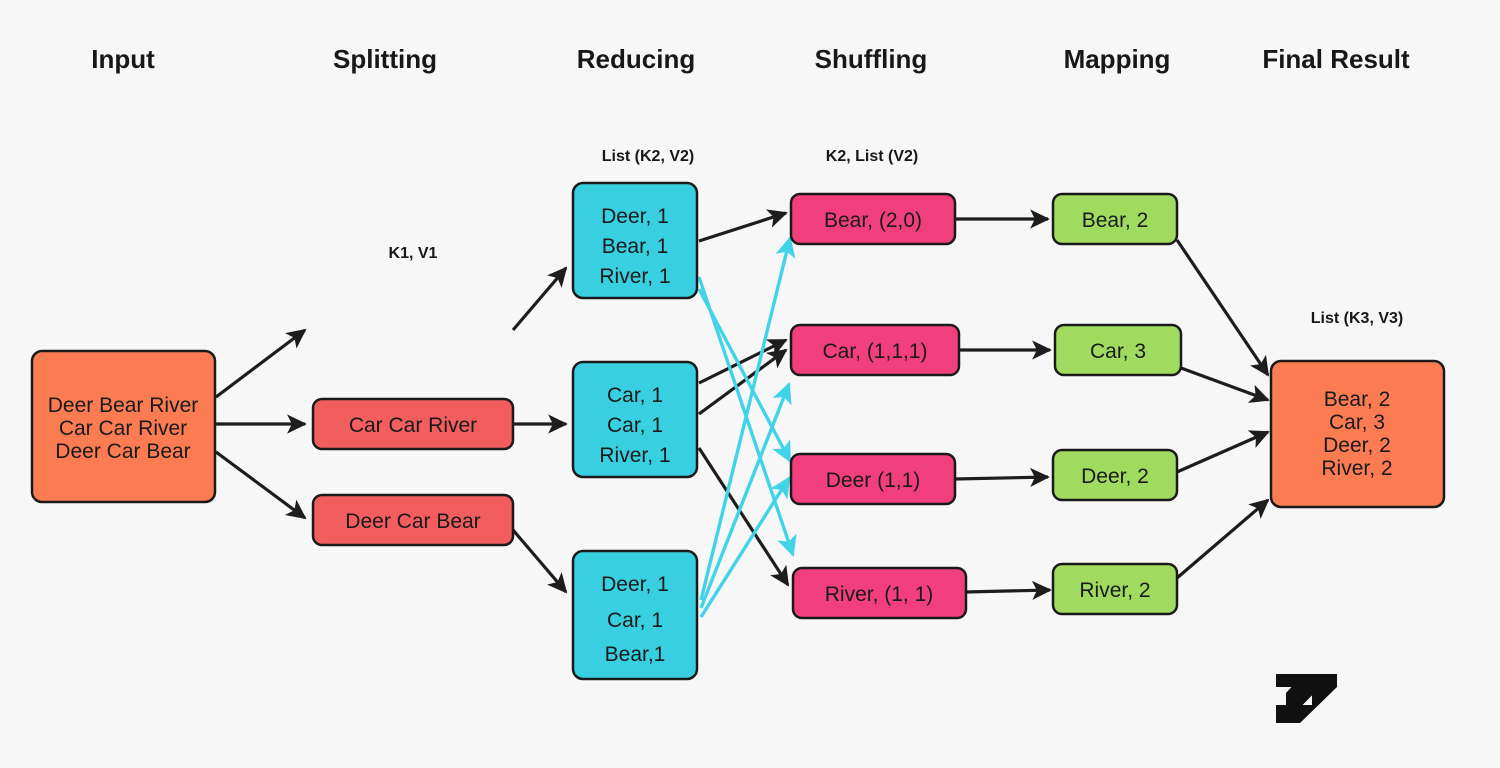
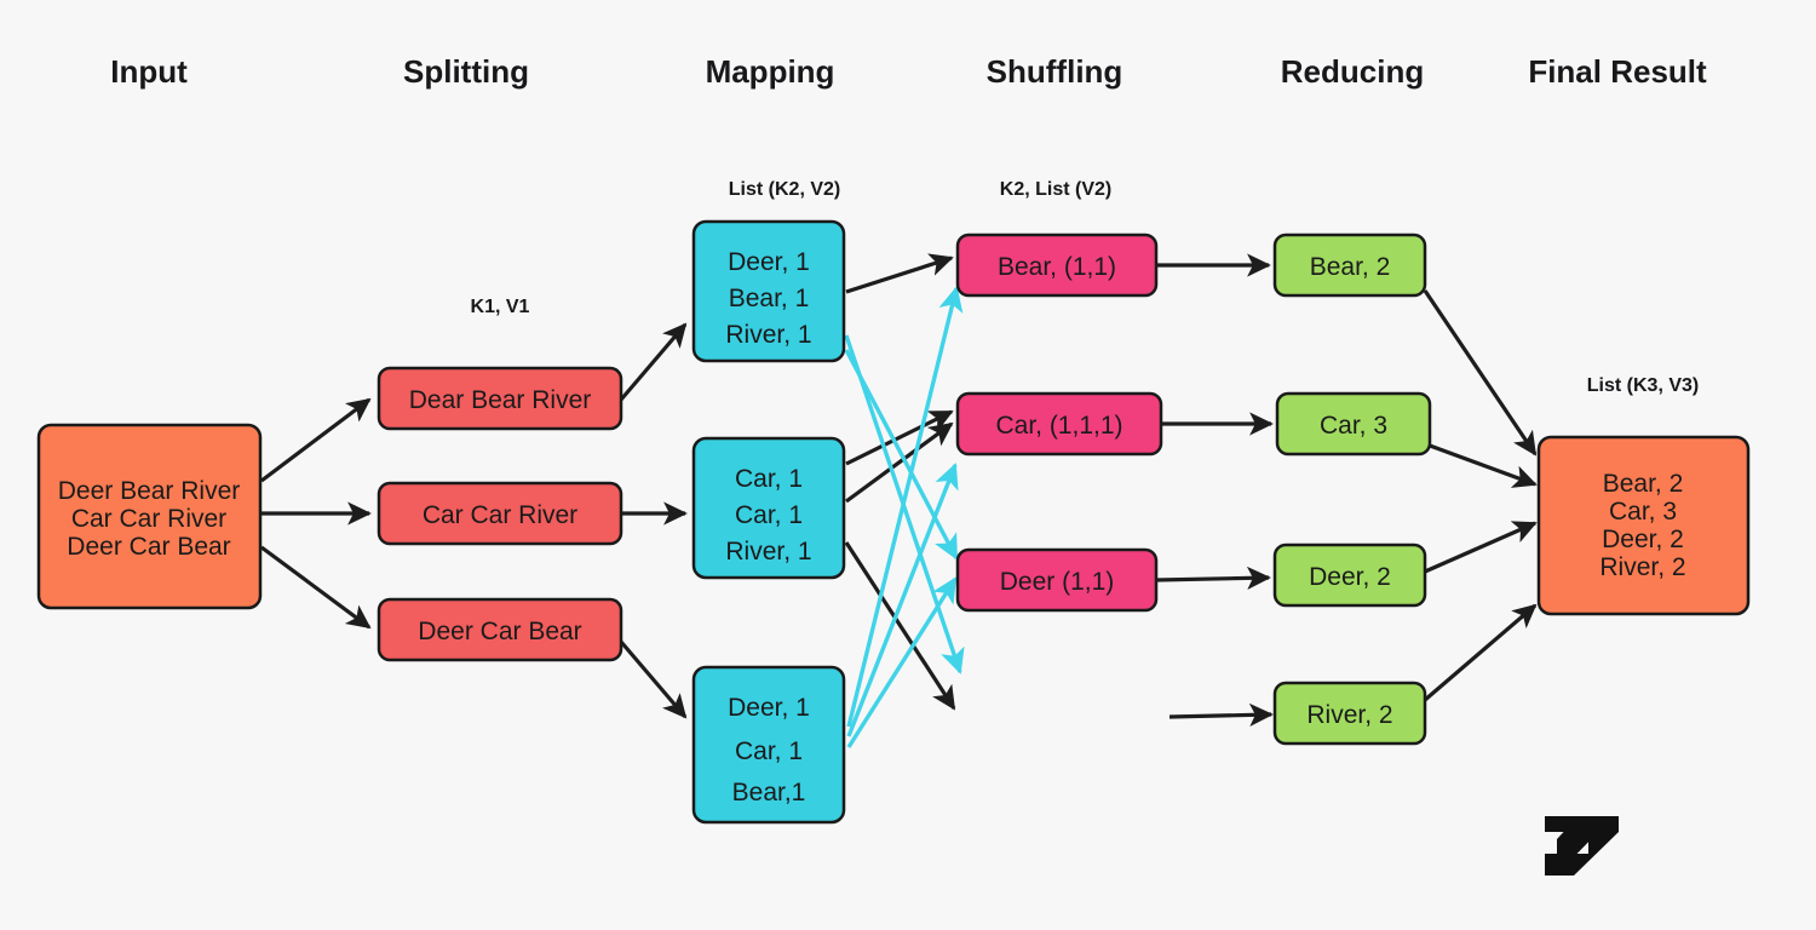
  Input
  Splitting
- Reducing
+ Mapping
  Shuffling
- Mapping
+ Reducing
  Final Result
  K1, V1
  List (K2, V2)
  K2, List (V2)
  List (K3, V3)
  Deer Bear River
  Car Car River
  Deer Car Bear
+ Dear Bear River
  Car Car River
  Deer Car Bear
  Deer, 1
  Bear, 1
  River, 1
  Car, 1
  Car, 1
  River, 1
  Deer, 1
  Car, 1
  Bear,1
- Bear, (2,0)
+ Bear, (1,1)
  Car, (1,1,1)
  Deer (1,1)
- River, (1, 1)
  Bear, 2
  Car, 3
  Deer, 2
  River, 2
  Bear, 2
  Car, 3
  Deer, 2
  River, 2
